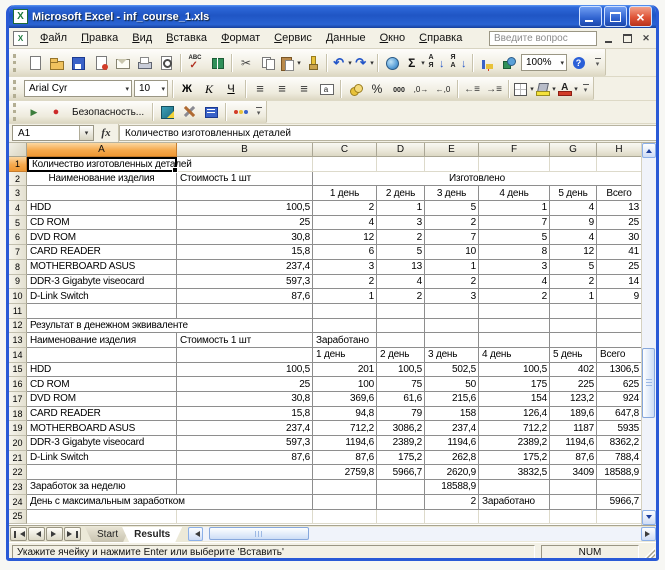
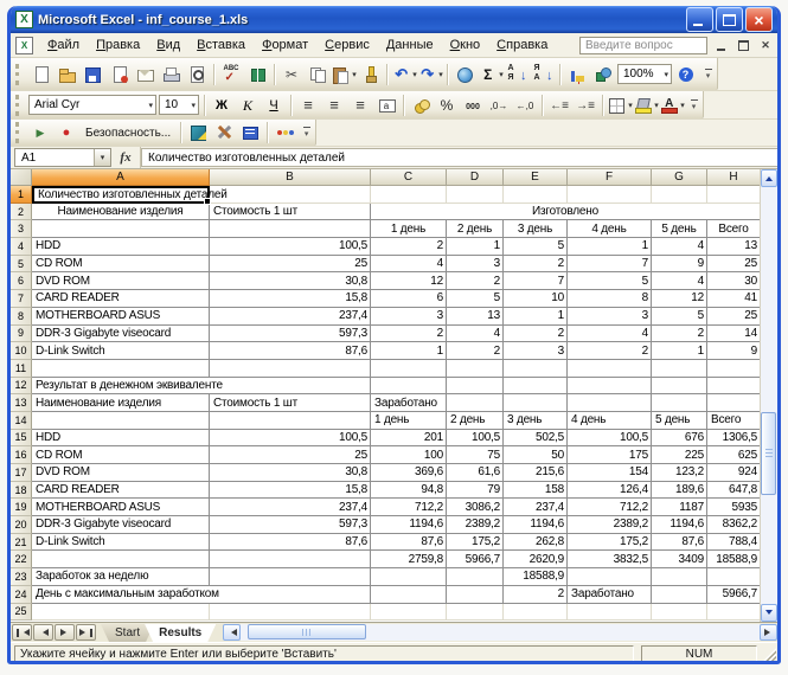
  X
  Microsoft Excel - inf_course_1.xls
  X
  Файл
  Правка
  Вид
  Вставка
  Формат
  Сервис
  Данные
  Окно
  Справка
  Введите вопрос
  100%
  Arial Cyr
  10
  Безопасность...
  A1
  fx
  Количество изготовленных деталей
  A
  B
  C
  D
  E
  F
  G
  H
  1
  Количество изготовленных деталей
  2
  Наименование изделия
  Стоимость 1 шт
  Изготовлено
  3
  1 день
  2 день
  3 день
  4 день
  5 день
  Всего
  4
  HDD
  100,5
  2
  1
  5
  1
  4
  13
  5
  CD ROM
  25
  4
  3
  2
  7
  9
  25
  6
  DVD ROM
  30,8
  12
  2
  7
  5
  4
  30
  7
  CARD READER
  15,8
  6
  5
  10
  8
  12
  41
  8
  MOTHERBOARD ASUS
  237,4
  3
  13
  1
  3
  5
  25
  9
  DDR-3 Gigabyte viseocard
  597,3
  2
  4
  2
  4
  2
  14
  10
  D-Link Switch
  87,6
  1
  2
  3
  2
  1
  9
  11
  12
  Результат в денежном эквиваленте
  13
  Наименование изделия
  Стоимость 1 шт
  Заработано
  14
  1 день
  2 день
  3 день
  4 день
  5 день
  Всего
  15
  HDD
  100,5
  201
  100,5
  502,5
  100,5
- 402
+ 676
  1306,5
  16
  CD ROM
  25
  100
  75
  50
  175
  225
  625
  17
  DVD ROM
  30,8
  369,6
  61,6
  215,6
  154
  123,2
  924
  18
  CARD READER
  15,8
  94,8
  79
  158
  126,4
  189,6
  647,8
  19
  MOTHERBOARD ASUS
  237,4
  712,2
  3086,2
  237,4
  712,2
  1187
  5935
  20
  DDR-3 Gigabyte viseocard
  597,3
  1194,6
  2389,2
  1194,6
  2389,2
  1194,6
  8362,2
  21
  D-Link Switch
  87,6
  87,6
  175,2
  262,8
  175,2
  87,6
  788,4
  22
  2759,8
  5966,7
  2620,9
  3832,5
  3409
  18588,9
  23
  Заработок за неделю
  18588,9
  24
  День с максимальным заработком
  2
  Заработано
  5966,7
  25
  Start
  Results
  Укажите ячейку и нажмите Enter или выберите 'Вставить'
  NUM
